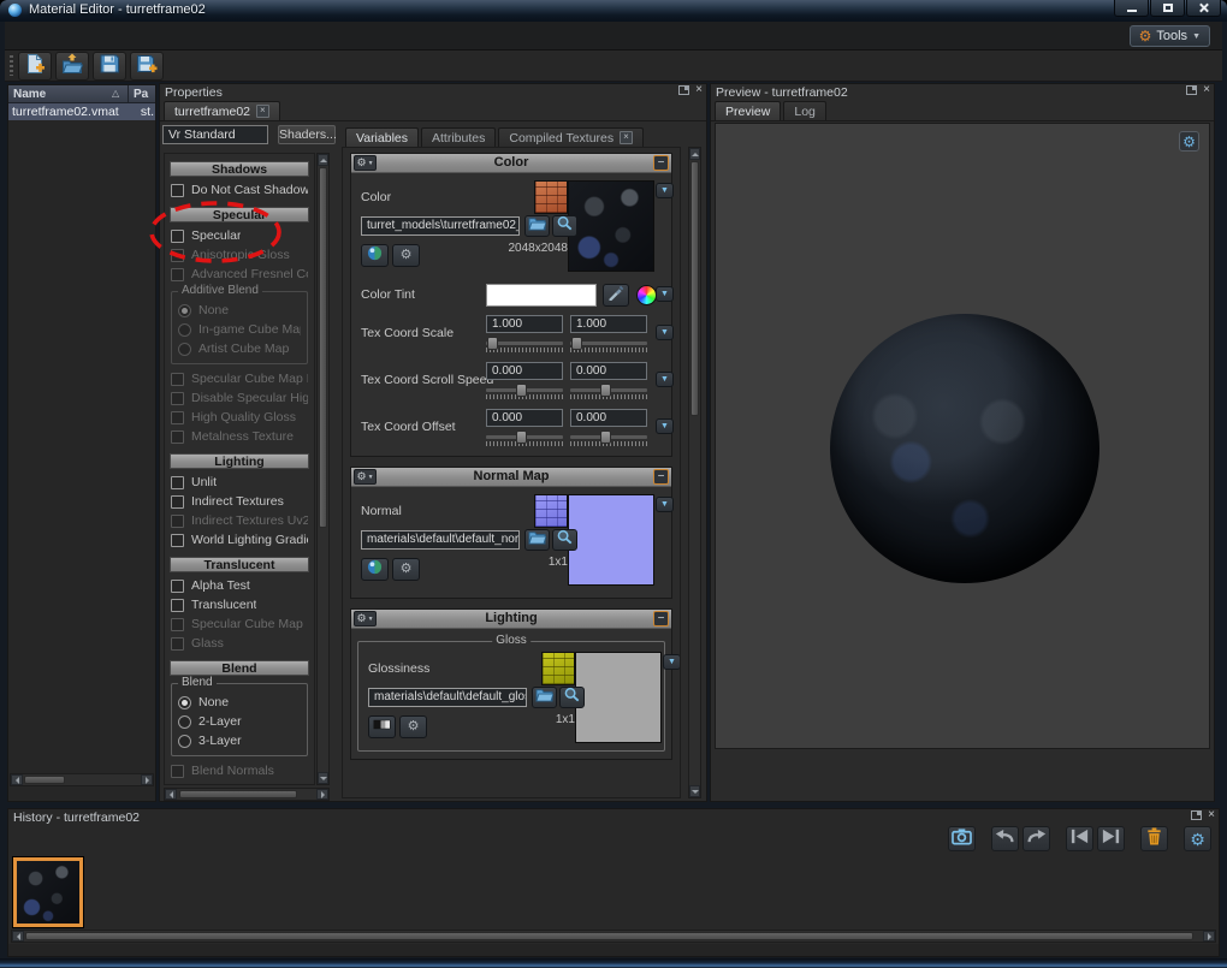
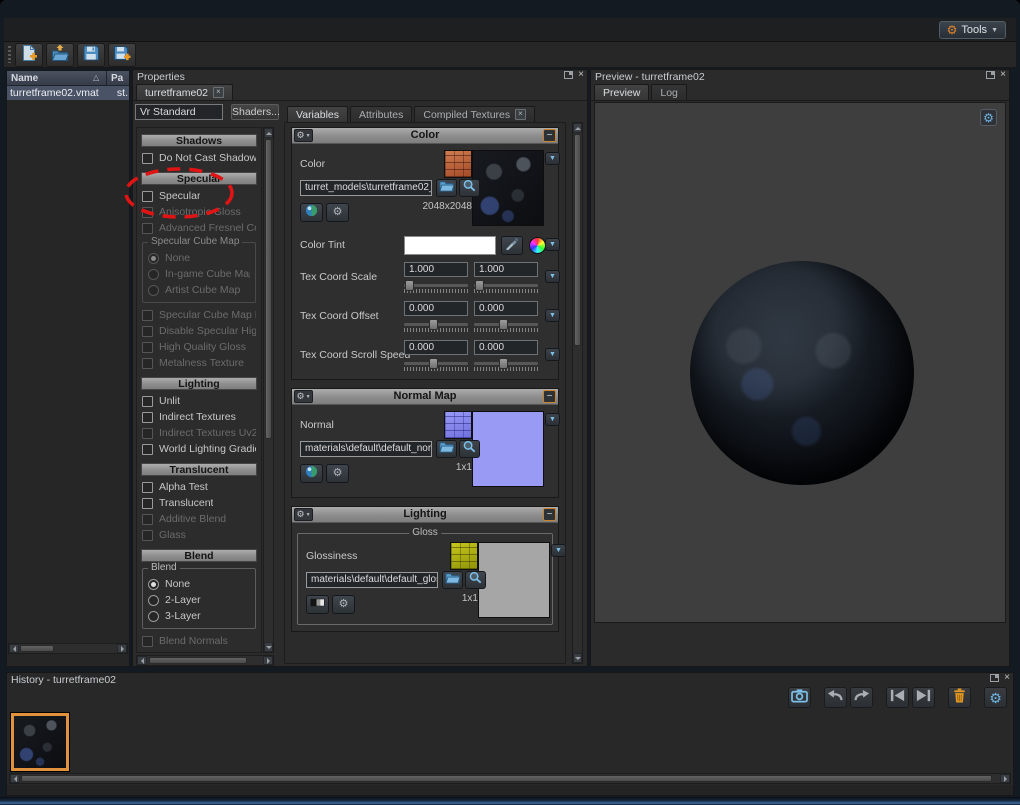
- Material Editor - turretframe02
  ⚙
  Tools
  Name
  △
  Pa
  turretframe02.vmat
  st.
  Properties
  ×
  turretframe02
  ×
  Vr Standard
  Shaders...
  Shadows
  Do Not Cast Shadow
  Specula
  Specular
  Anisotropi Gloss
- Additive Blend
+ Specular Cube Map
  None
  In-game Cube Ma
  Artist Cube Map
  Disable Specular Hig
  High Quality Gloss
  Metalness Texture
  Lighting
  Unlit
  Indirect Textures
  Indirect Textures Uv2
  World Lighting Gradi
  Translucent
  Alpha Test
  Translucent
- Specular Cube Map
+ Additive Blend
  Glass
  Blend
  Blend
  None
  2-Layer
  3-Layer
  Blend Normals
  Variables
  Attributes
  Compiled Textures
  ×
  ⚙
  Color
  −
  Color
  turret_models\turretframe02_
  2048x2048
  ⚙
  Color Tint
  Tex Coord Scale
  1.000
  1.000
- Tex Coord Scroll Speed
+ Tex Coord Offset
  0.000
  0.000
- Tex Coord Offset
+ Tex Coord Scroll Speed
  0.000
  0.000
  ⚙
  Normal Map
  −
  Normal
  materials\default\default_nor
  1x1
  ⚙
  ⚙
  Lighting
  −
  Gloss
  Glossiness
  materials\default\default_glo
  1x1
  ⚙
  Preview - turretframe02
  ×
  Preview
  Log
  ⚙
  History - turretframe02
  ×
  ⚙
